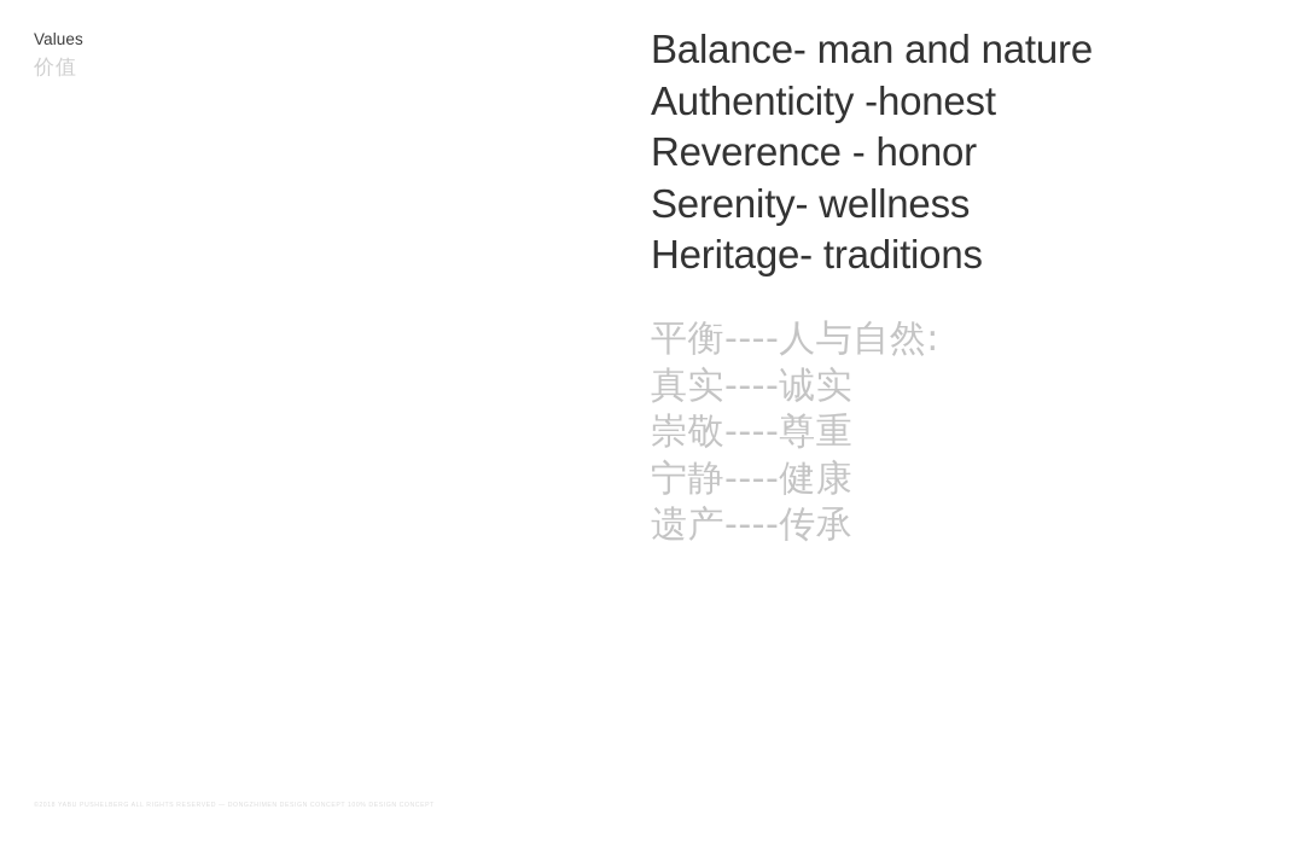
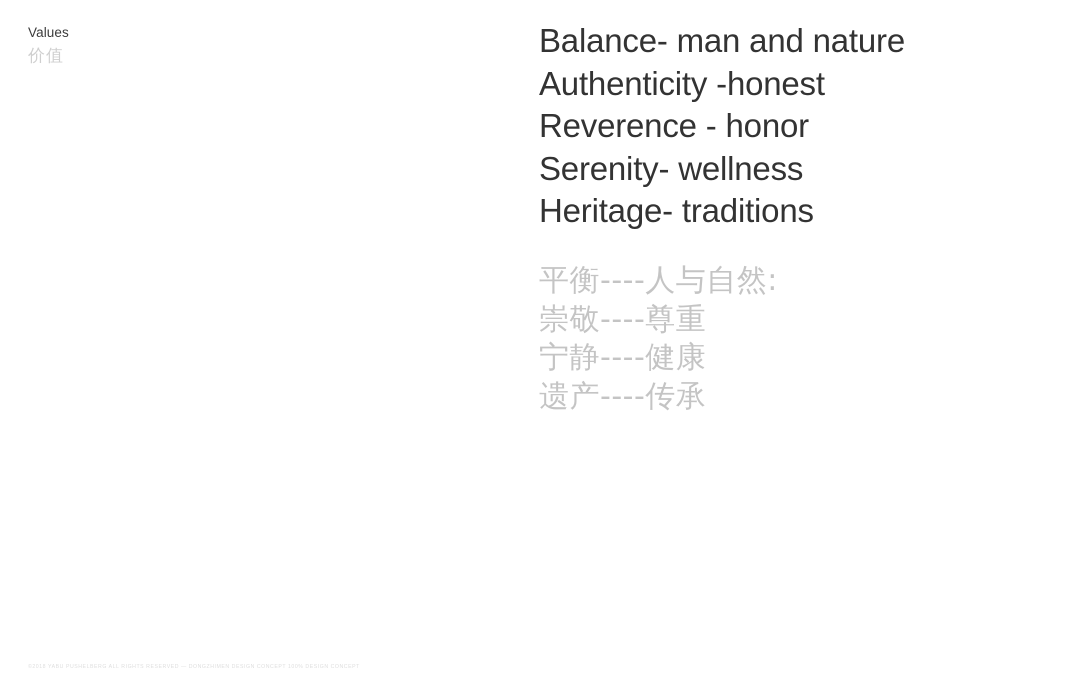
  Values
  价值
  Balance- man and nature
  Authenticity -honest
  Reverence - honor
  Serenity- wellness
  Heritage- traditions
  平衡----人与自然:
- 真实----诚实
  崇敬----尊重
  宁静----健康
  遗产----传承
